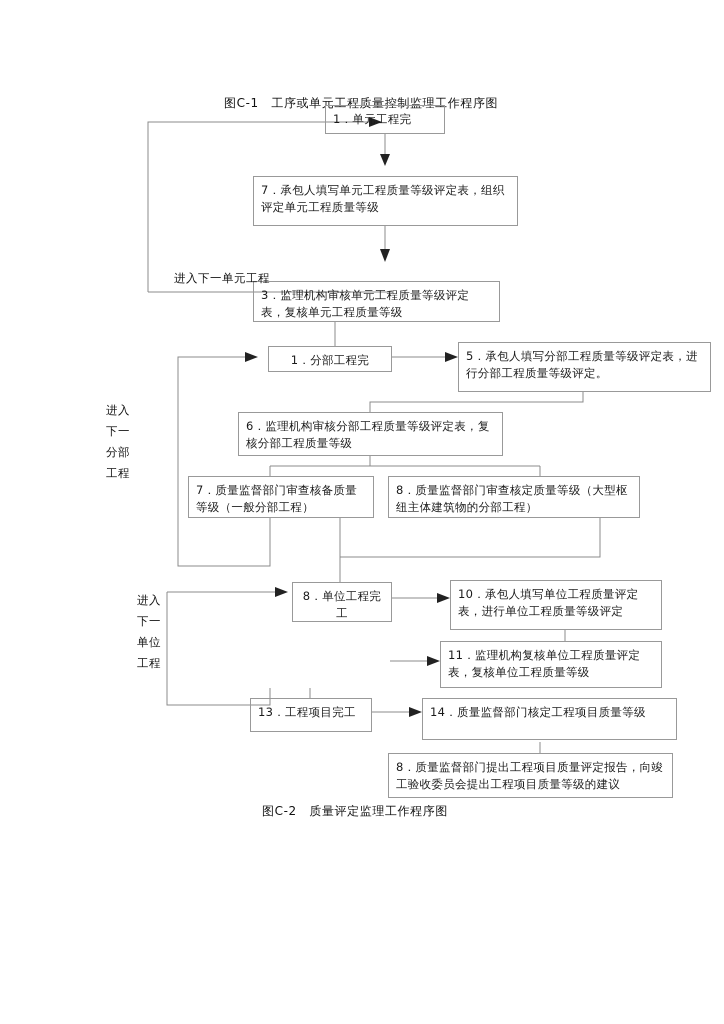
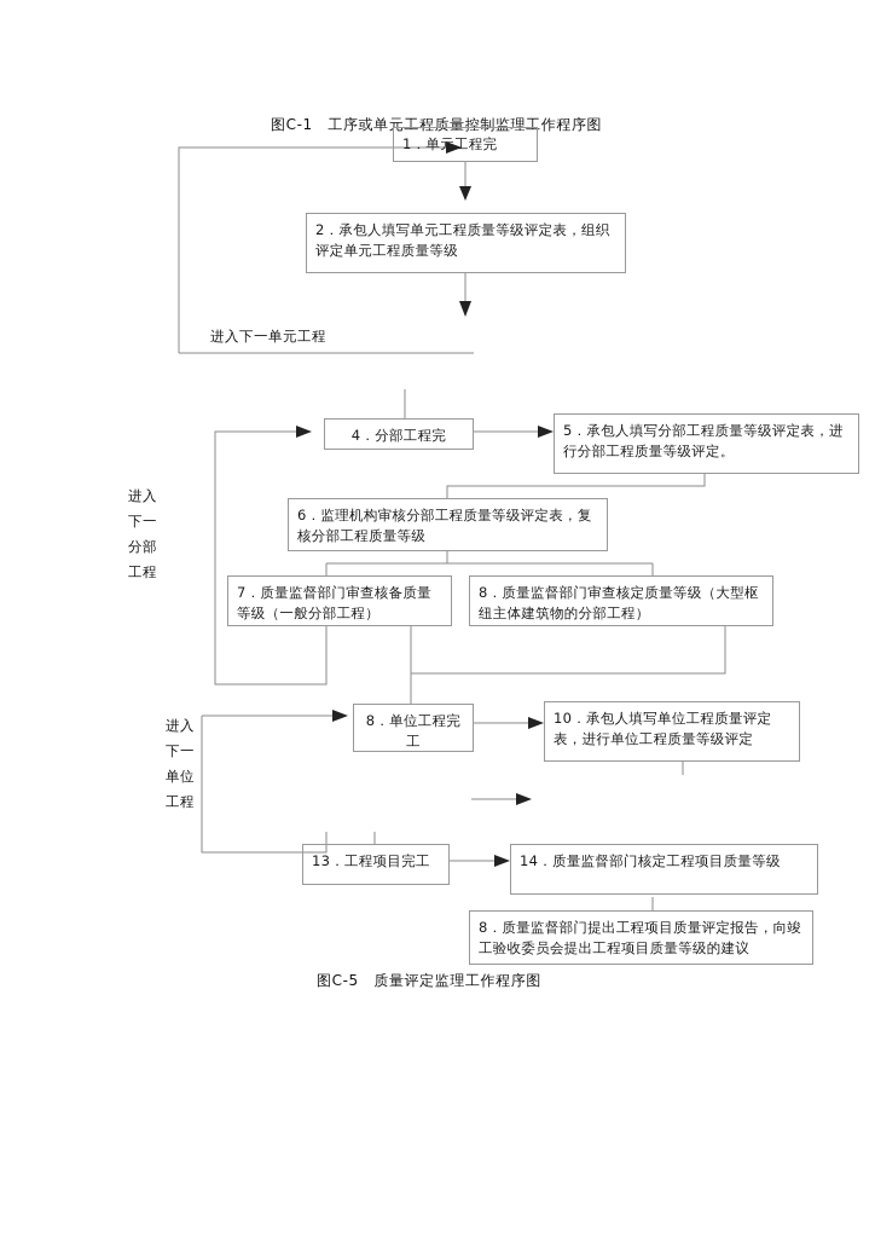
  图C-1 工序或单元工程质量控制监理工作程序图
  1．单元工程完
- 7．承包人填写单元工程质量等级评定表，组织评定单元工程质量等级
+ 2．承包人填写单元工程质量等级评定表，组织评定单元工程质量等级
- 3．监理机构审核单元工程质量等级评定表，复核单元工程质量等级
- 1．分部工程完
+ 4．分部工程完
  5．承包人填写分部工程质量等级评定表，进行分部工程质量等级评定。
  6．监理机构审核分部工程质量等级评定表，复核分部工程质量等级
  7．质量监督部门审查核备质量等级（一般分部工程）
  8．质量监督部门审查核定质量等级（大型枢纽主体建筑物的分部工程）
  8．单位工程完工
  10．承包人填写单位工程质量评定表，进行单位工程质量等级评定
- 11．监理机构复核单位工程质量评定表，复核单位工程质量等级
  13．工程项目完工
  14．质量监督部门核定工程项目质量等级
  8．质量监督部门提出工程项目质量评定报告，向竣工验收委员会提出工程项目质量等级的建议
  进入下一单元工程
  进入
  下一
  分部
  工程
  进入
  下一
  单位
  工程
- 图C-2 质量评定监理工作程序图
+ 图C-5 质量评定监理工作程序图
